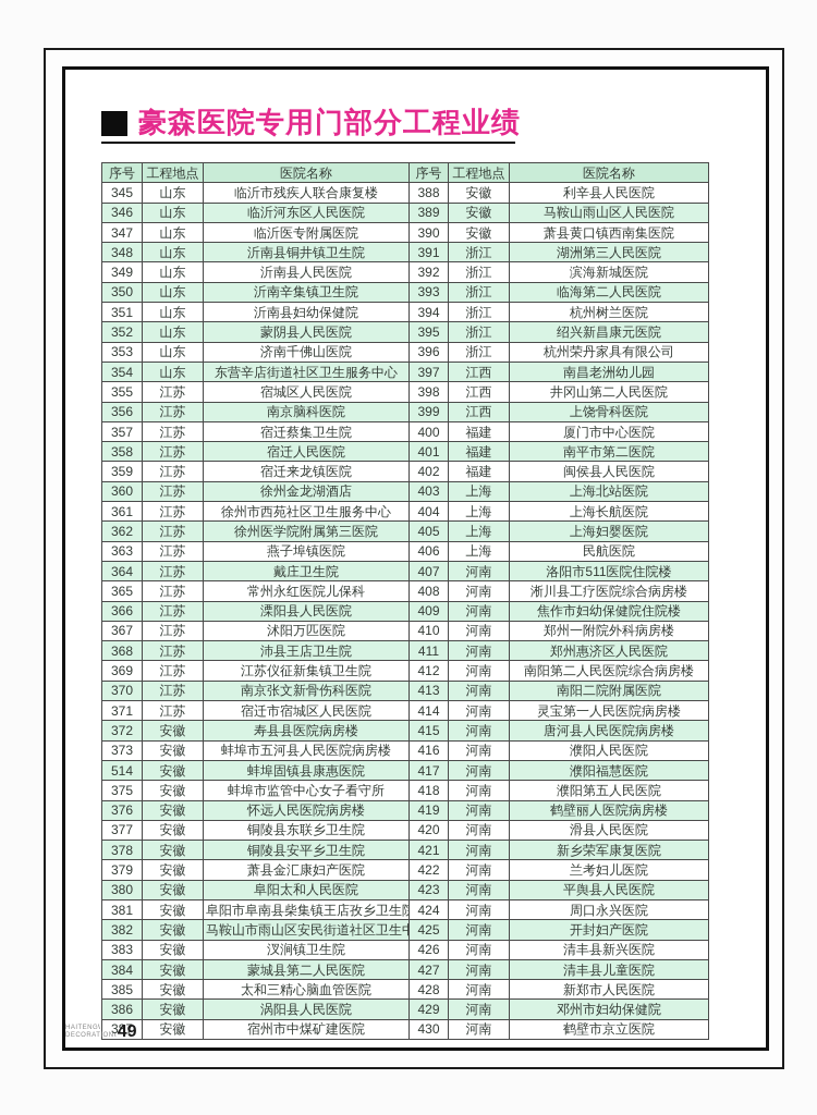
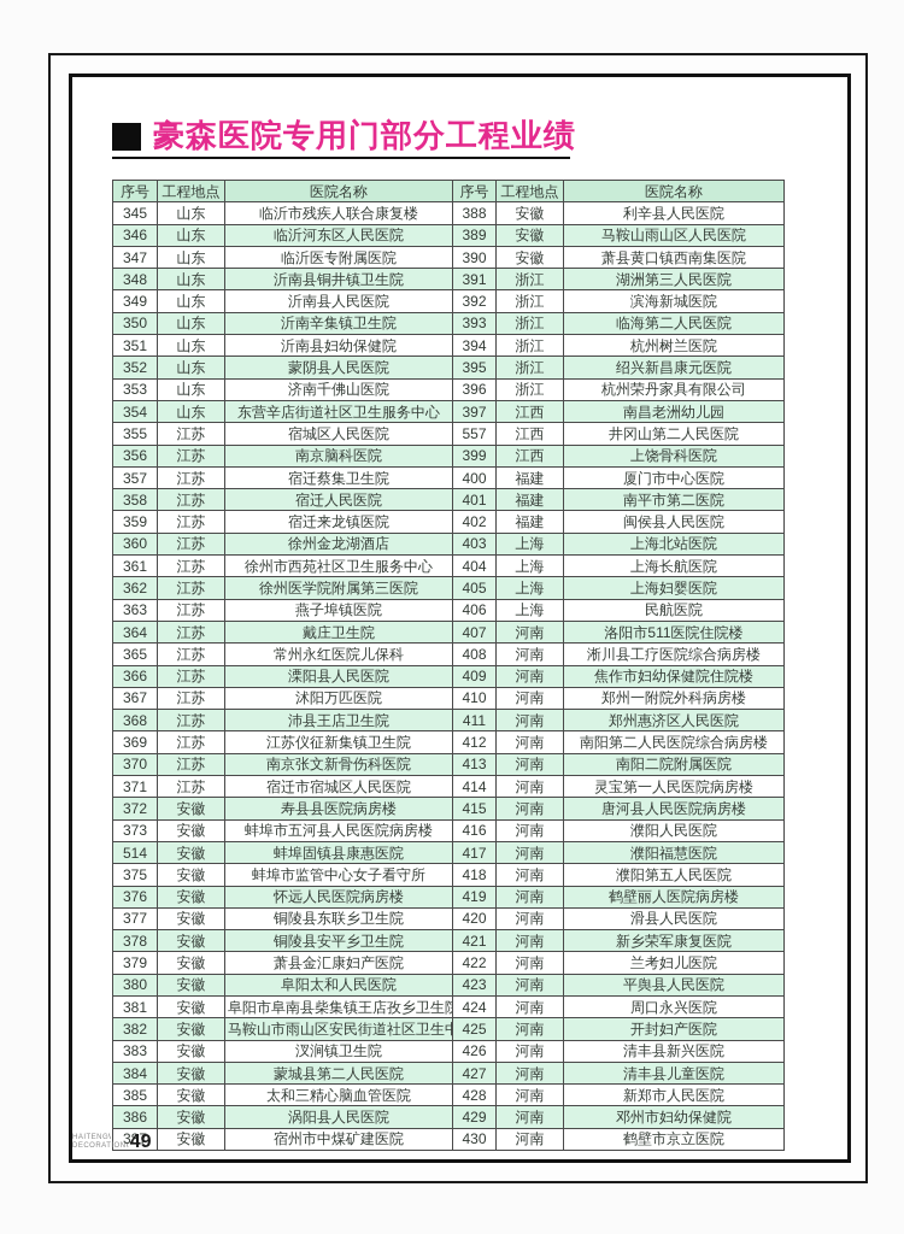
  豪森医院专用门部分工程业绩
  序号	工程地点	医院名称	序号	工程地点	医院名称
  345	山东	临沂市残疾人联合康复楼	388	安徽	利辛县人民医院
  346	山东	临沂河东区人民医院	389	安徽	马鞍山雨山区人民医院
  347	山东	临沂医专附属医院	390	安徽	萧县黄口镇西南集医院
  348	山东	沂南县铜井镇卫生院	391	浙江	湖洲第三人民医院
  349	山东	沂南县人民医院	392	浙江	滨海新城医院
  350	山东	沂南辛集镇卫生院	393	浙江	临海第二人民医院
  351	山东	沂南县妇幼保健院	394	浙江	杭州树兰医院
  352	山东	蒙阴县人民医院	395	浙江	绍兴新昌康元医院
  353	山东	济南千佛山医院	396	浙江	杭州荣丹家具有限公司
  354	山东	东营辛店街道社区卫生服务中心	397	江西	南昌老洲幼儿园
- 355	江苏	宿城区人民医院	398	江西	井冈山第二人民医院
+ 355	江苏	宿城区人民医院	557	江西	井冈山第二人民医院
  356	江苏	南京脑科医院	399	江西	上饶骨科医院
  357	江苏	宿迁蔡集卫生院	400	福建	厦门市中心医院
  358	江苏	宿迁人民医院	401	福建	南平市第二医院
  359	江苏	宿迁来龙镇医院	402	福建	闽侯县人民医院
  360	江苏	徐州金龙湖酒店	403	上海	上海北站医院
  361	江苏	徐州市西苑社区卫生服务中心	404	上海	上海长航医院
  362	江苏	徐州医学院附属第三医院	405	上海	上海妇婴医院
  363	江苏	燕子埠镇医院	406	上海	民航医院
  364	江苏	戴庄卫生院	407	河南	洛阳市511医院住院楼
  365	江苏	常州永红医院儿保科	408	河南	淅川县工疗医院综合病房楼
  366	江苏	溧阳县人民医院	409	河南	焦作市妇幼保健院住院楼
  367	江苏	沭阳万匹医院	410	河南	郑州一附院外科病房楼
  368	江苏	沛县王店卫生院	411	河南	郑州惠济区人民医院
  369	江苏	江苏仪征新集镇卫生院	412	河南	南阳第二人民医院综合病房楼
  370	江苏	南京张文新骨伤科医院	413	河南	南阳二院附属医院
  371	江苏	宿迁市宿城区人民医院	414	河南	灵宝第一人民医院病房楼
  372	安徽	寿县县医院病房楼	415	河南	唐河县人民医院病房楼
  373	安徽	蚌埠市五河县人民医院病房楼	416	河南	濮阳人民医院
  514	安徽	蚌埠固镇县康惠医院	417	河南	濮阳福慧医院
  375	安徽	蚌埠市监管中心女子看守所	418	河南	濮阳第五人民医院
  376	安徽	怀远人民医院病房楼	419	河南	鹤壁丽人医院病房楼
  377	安徽	铜陵县东联乡卫生院	420	河南	滑县人民医院
  378	安徽	铜陵县安平乡卫生院	421	河南	新乡荣军康复医院
  379	安徽	萧县金汇康妇产医院	422	河南	兰考妇儿医院
  380	安徽	阜阳太和人民医院	423	河南	平舆县人民医院
  381	安徽	阜阳市阜南县柴集镇王店孜乡卫生院	424	河南	周口永兴医院
  382	安徽	马鞍山市雨山区安民街道社区卫生	425	河南	开封妇产医院
  383	安徽	汊涧镇卫生院	426	河南	清丰县新兴医院
  384	安徽	蒙城县第二人民医院	427	河南	清丰县儿童医院
  385	安徽	太和三精心脑血管医院	428	河南	新郑市人民医院
  386	安徽	涡阳县人民医院	429	河南	邓州市妇幼保健院
  387	安徽	宿州市中煤矿建医院	430	河南	鹤壁市京立医院
  49
